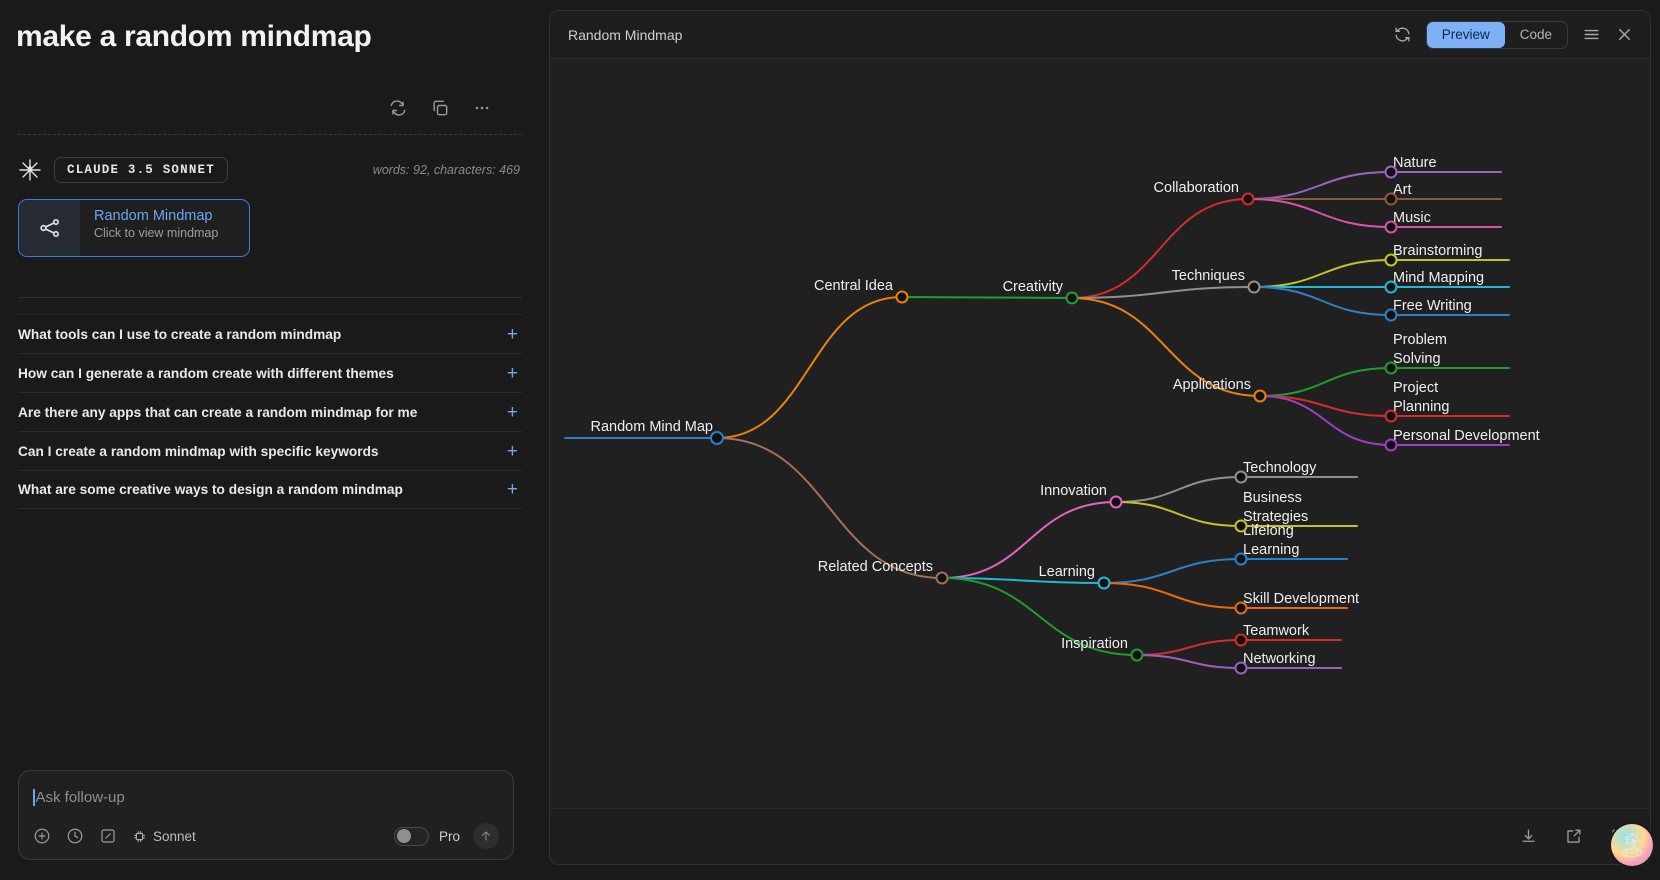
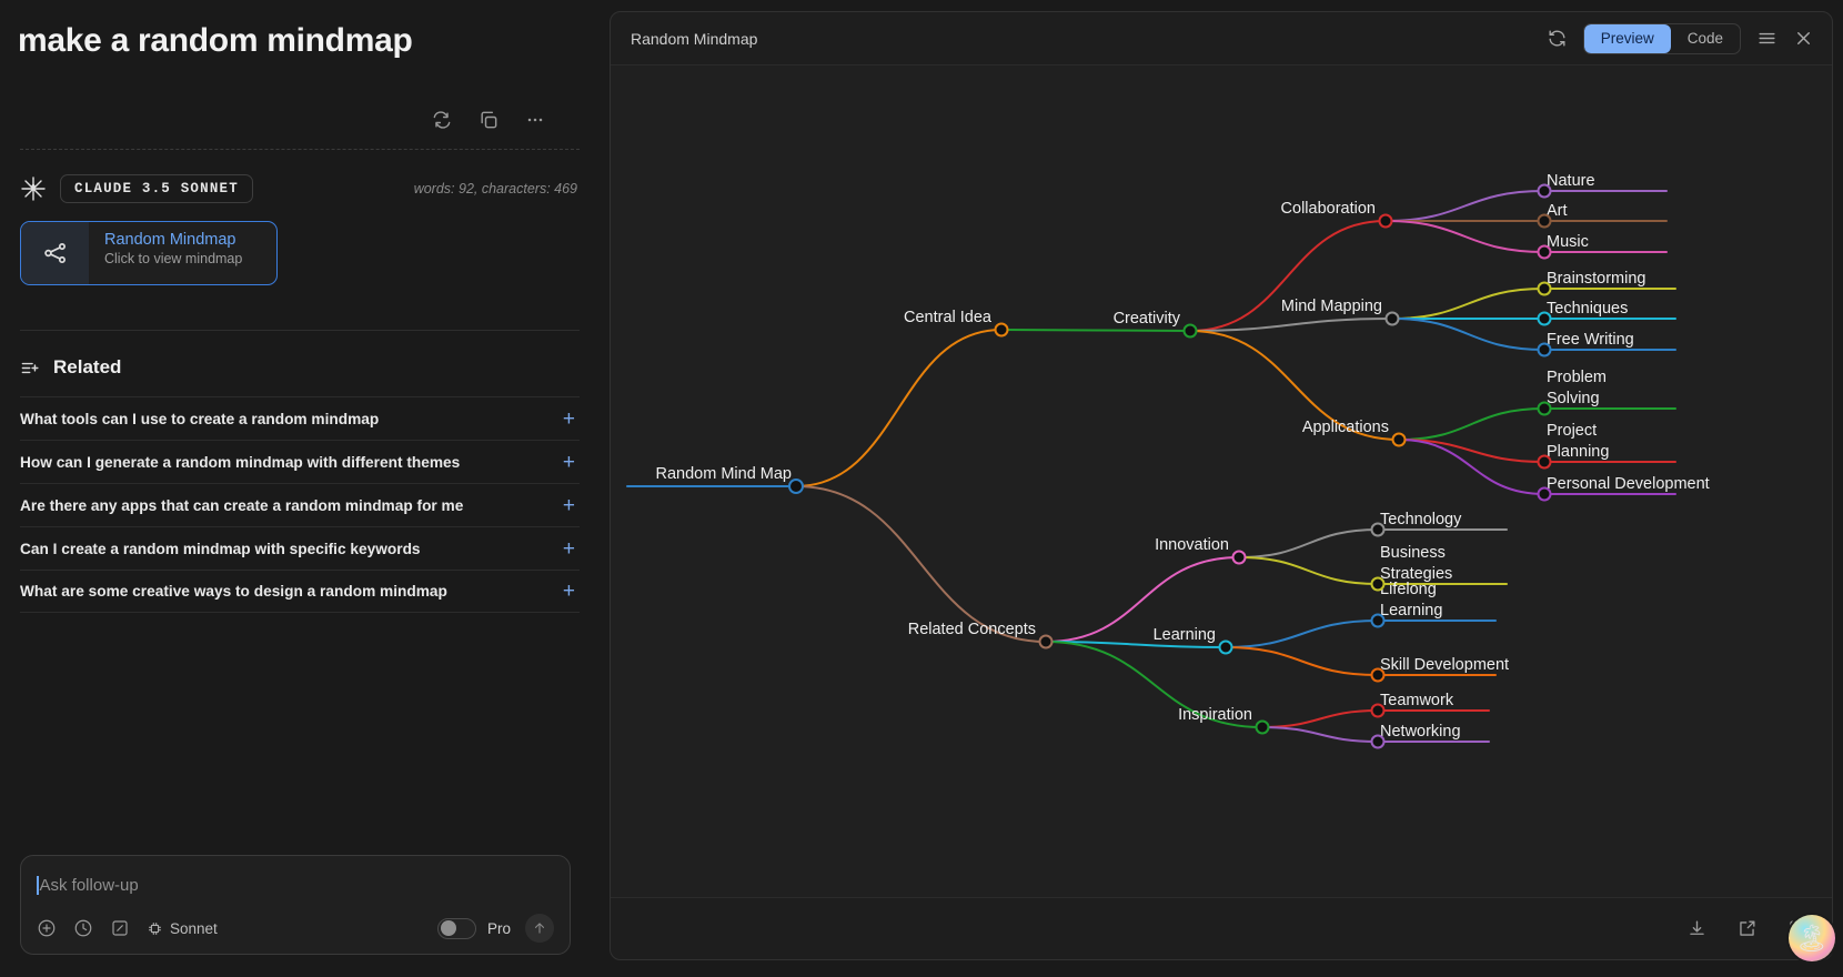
  make a random mindmap
  CLAUDE 3.5 SONNET
  words: 92, characters: 469
  Random Mindmap
  Click to view mindmap
+ Related
  What tools can I use to create a random mindmap
  +
- How can I generate a random create with different themes
+ How can I generate a random mindmap with different themes
  +
  Are there any apps that can create a random mindmap for me
  +
  Can I create a random mindmap with specific keywords
  +
  What are some creative ways to design a random mindmap
  +
  Ask follow-up
  Sonnet
  Pro
  Random Mindmap
  Preview
  Code
  Random Mind Map
  Nature
  Art
  Music
  Brainstorming
- Mind Mapping
+ Techniques
  Free Writing
  Problem
  Solving
  Project
  Planning
  Personal Development
  Technology
  Business
  Strategies
  Lifelong
  Learning
  Skill Development
  Teamwork
  Networking
  Central Idea
  Related Concepts
  Creativity
  Collaboration
- Techniques
+ Mind Mapping
  Applications
  Innovation
  Learning
  Inspiration
  🏝
